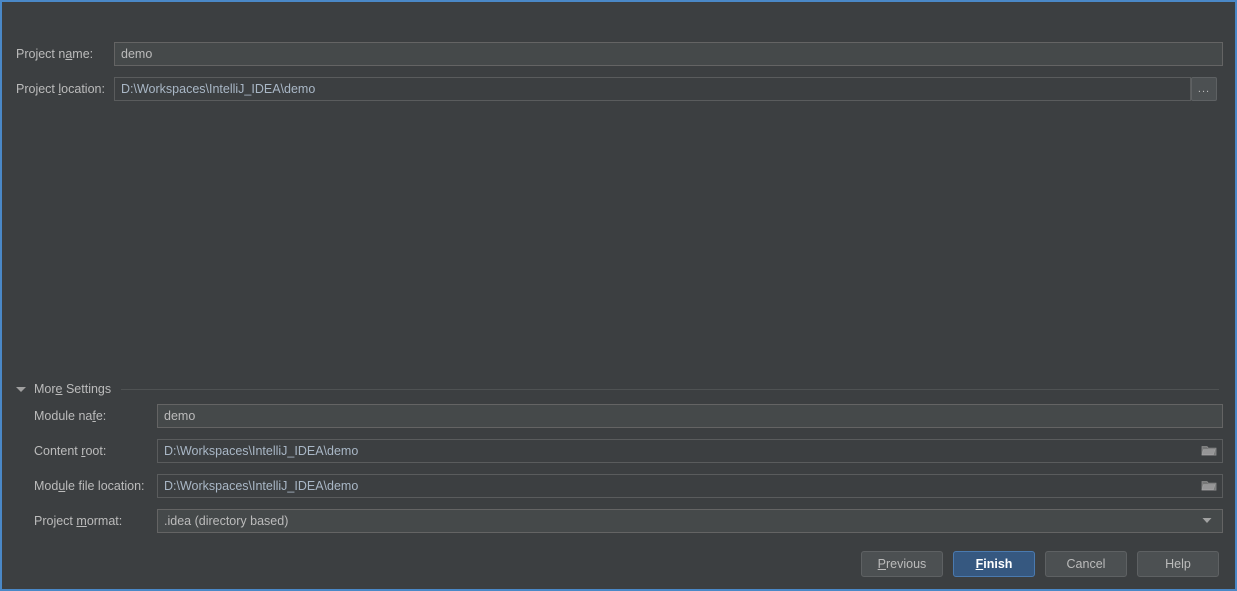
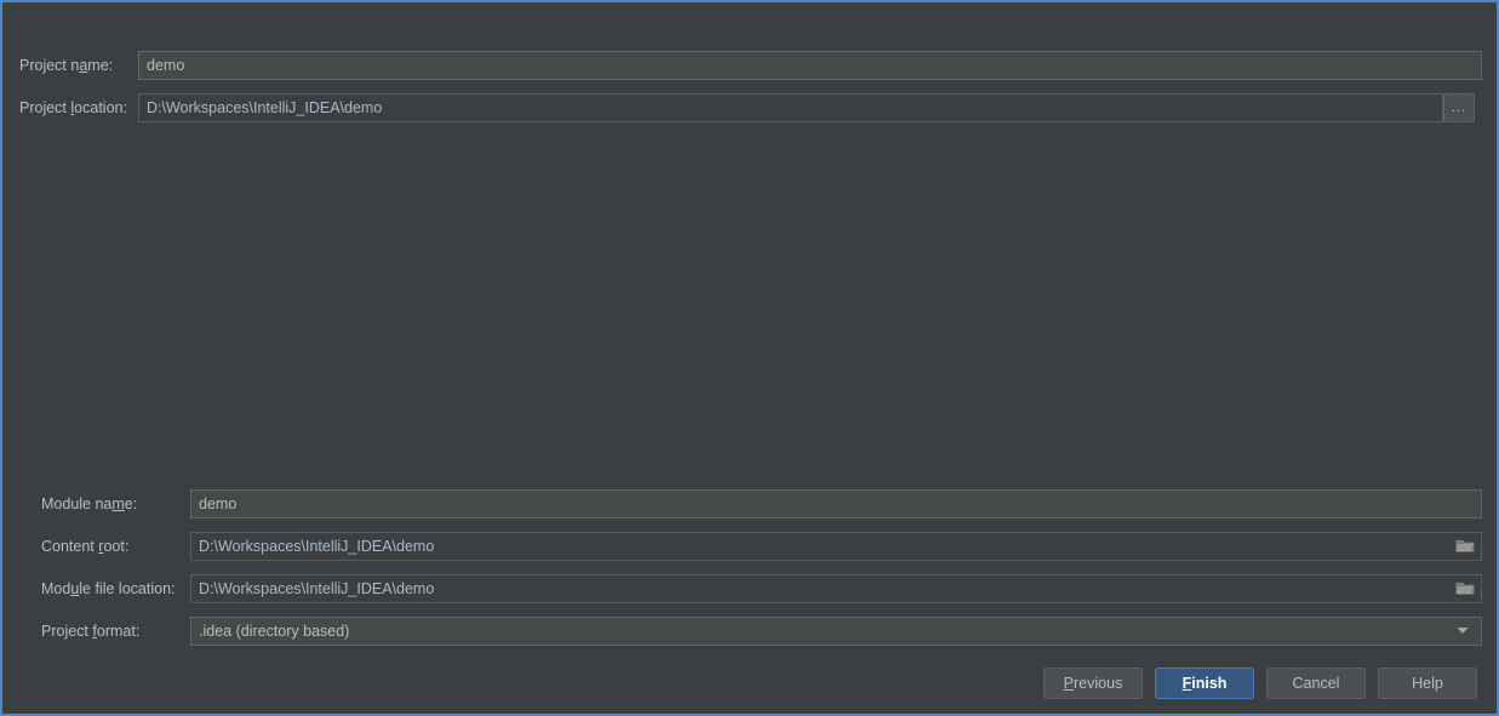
  Project name:
  demo
  Project location:
  D:\Workspaces\IntelliJ_IDEA\demo
  ...
- More Settings
- Module nafe:
+ Module name:
  demo
  Content root:
  D:\Workspaces\IntelliJ_IDEA\demo
  Module file location:
  D:\Workspaces\IntelliJ_IDEA\demo
- Project mormat:
+ Project format:
  .idea (directory based)
  P
  revious
  F
  inish
  Cancel
  Help
